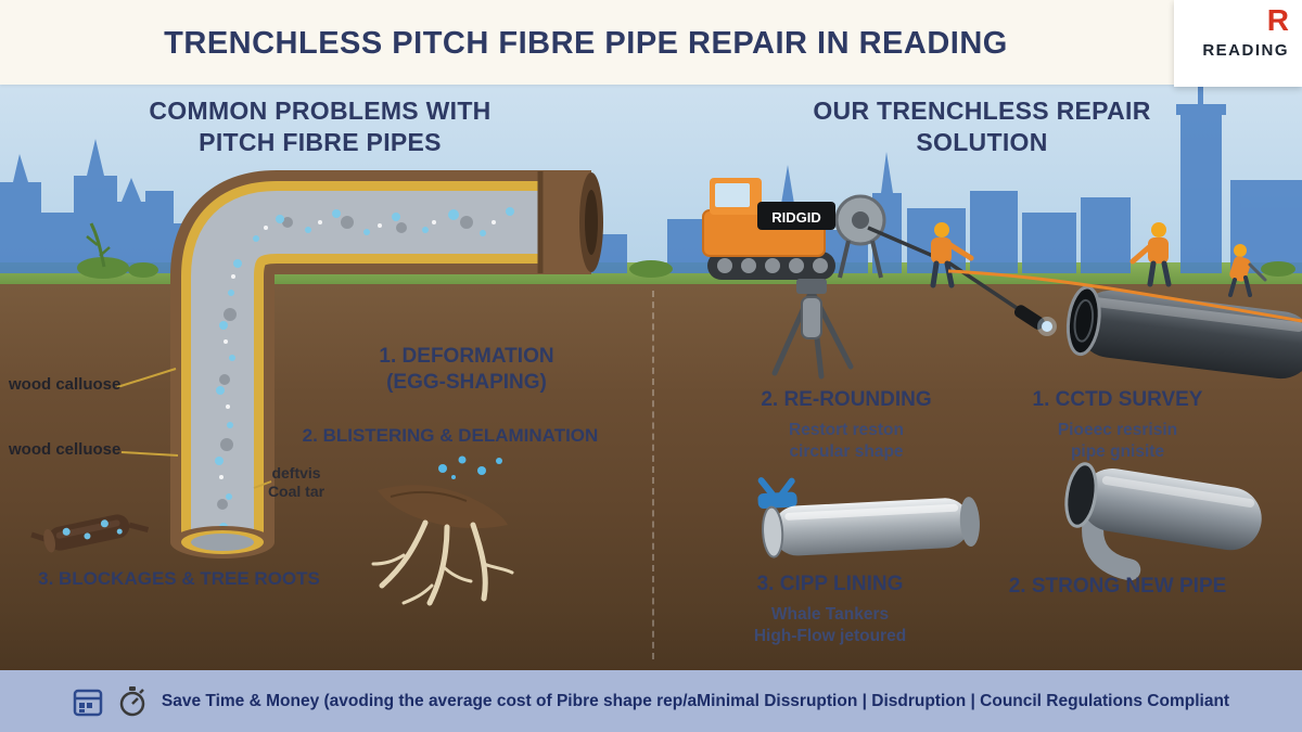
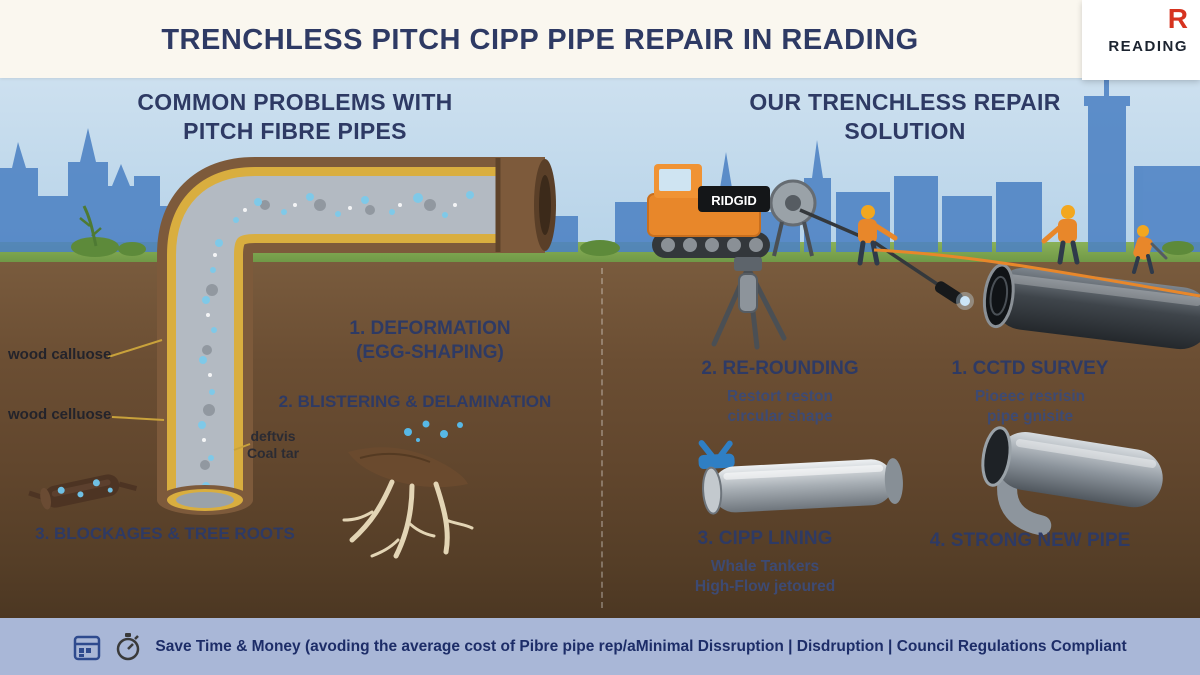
  RIDGID
- TRENCHLESS PITCH FIBRE PIPE REPAIR IN READING
+ TRENCHLESS PITCH CIPP PIPE REPAIR IN READING
  R
  READING
  COMMON PROBLEMS WITH
  PITCH FIBRE PIPES
  OUR TRENCHLESS REPAIR
  SOLUTION
  wood calluose
  wood celluose
  deftvis
  Coal tar
  1. DEFORMATION
  (EGG-SHAPING)
  2. BLISTERING & DELAMINATION
  3. BLOCKAGES & TREE ROOTS
  2. RE-ROUNDING
  Restort reston
  circular shape
  1. CCTD SURVEY
  Pioeec resrisin
  pipe gnisite
  3. CIPP LINING
  Whale Tankers
  High-Flow jetoured
- 2. STRONG NEW PIPE
+ 4. STRONG NEW PIPE
- Save Time & Money (avoding the average cost of Pibre shape rep/aMinimal Dissruption | Disdruption | Council Regulations Compliant
+ Save Time & Money (avoding the average cost of Pibre pipe rep/aMinimal Dissruption | Disdruption | Council Regulations Compliant
